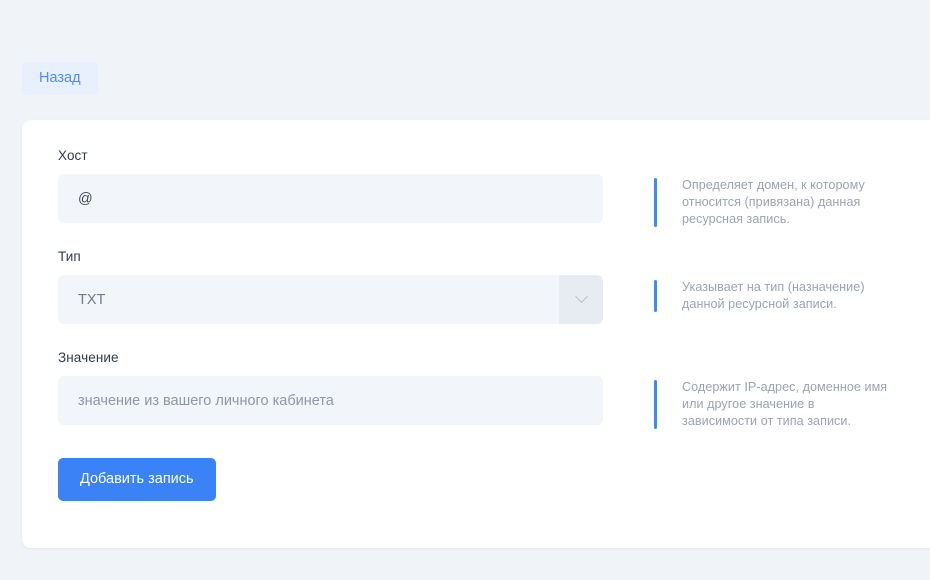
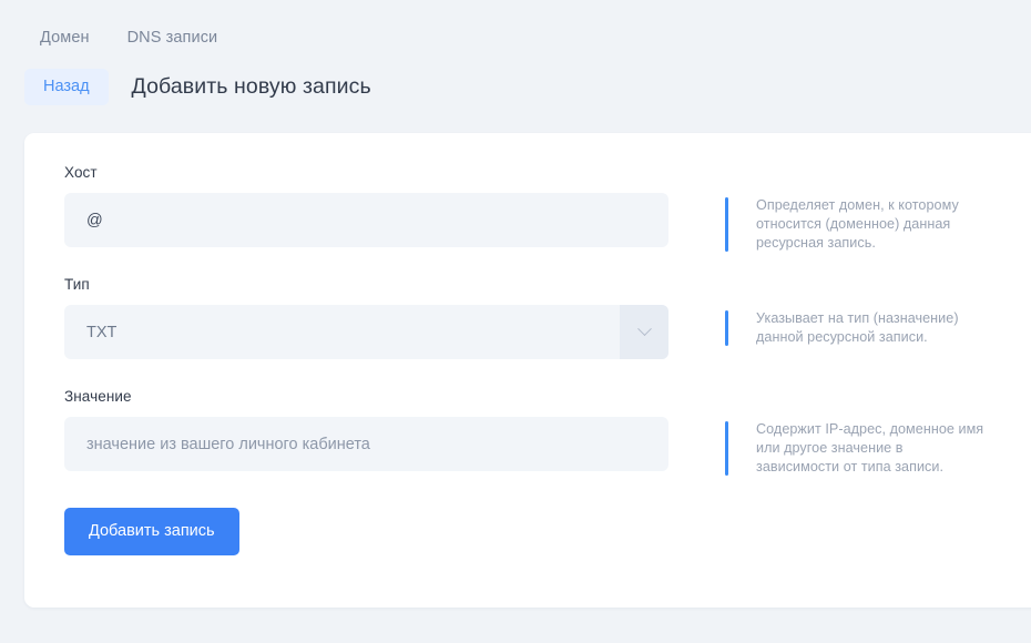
+ Домен
+ DNS записи
  Назад
+ Добавить новую запись
  Хост
  @
- Определяет домен, к которому относится (привязана) данная ресурсная запись.
+ Определяет домен, к которому относится (доменное) данная ресурсная запись.
  Тип
  TXT
  Указывает на тип (назначение) данной ресурсной записи.
  Значение
  значение из вашего личного кабинета
  Содержит IP-адрес, доменное имя или другое значение в зависимости от типа записи.
  Добавить запись
